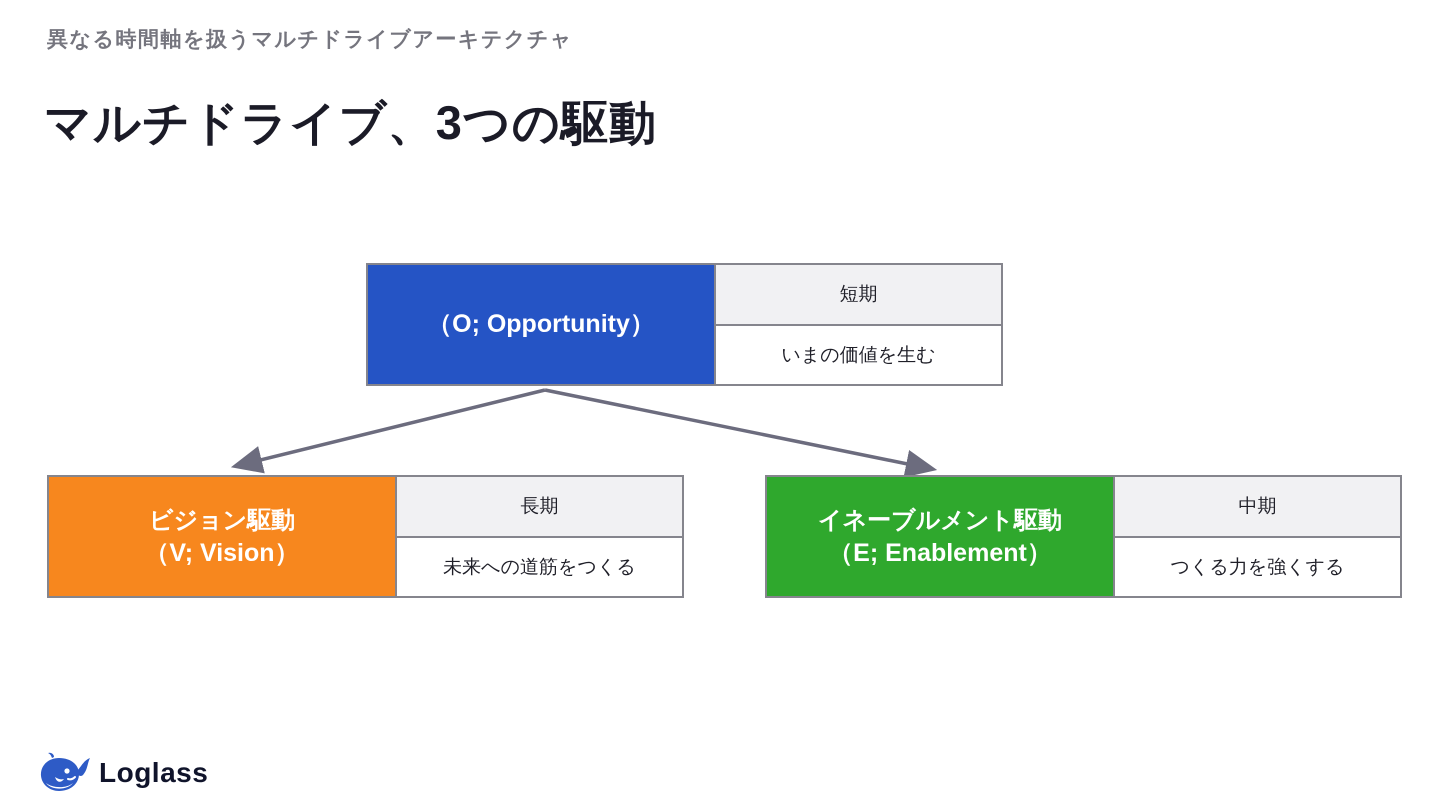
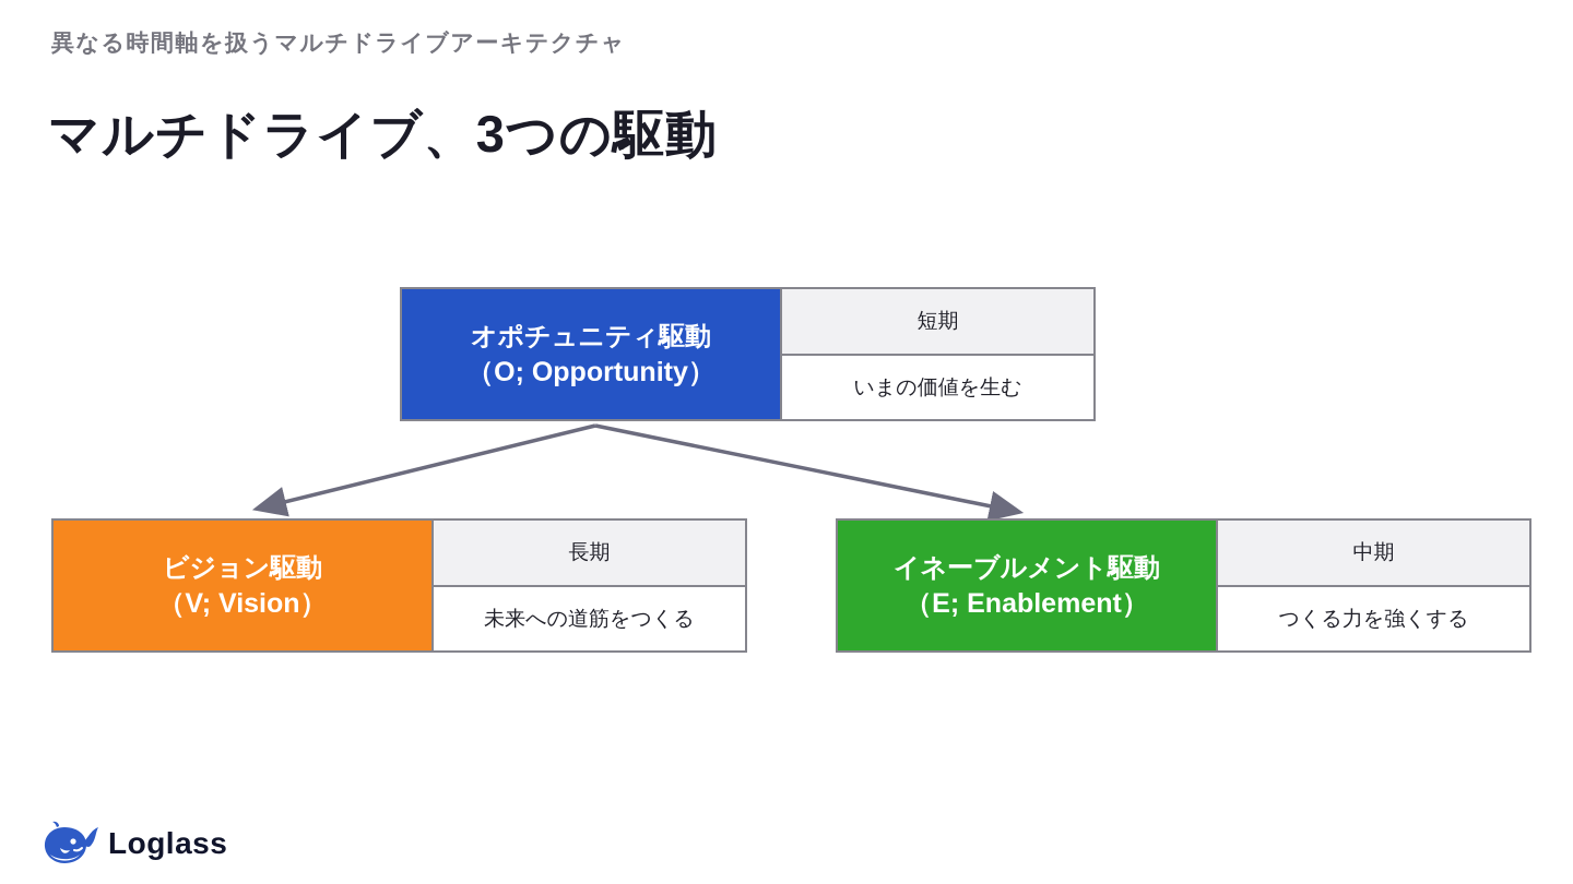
  異なる時間軸を扱うマルチドライブアーキテクチャ
  マルチドライブ、3つの駆動
+ オポチュニティ駆動
  （O; Opportunity）
  短期
  いまの価値を生む
  ビジョン駆動
  （V; Vision）
  長期
  未来への道筋をつくる
  イネーブルメント駆動
  （E; Enablement）
  中期
  つくる力を強くする
  Loglass
